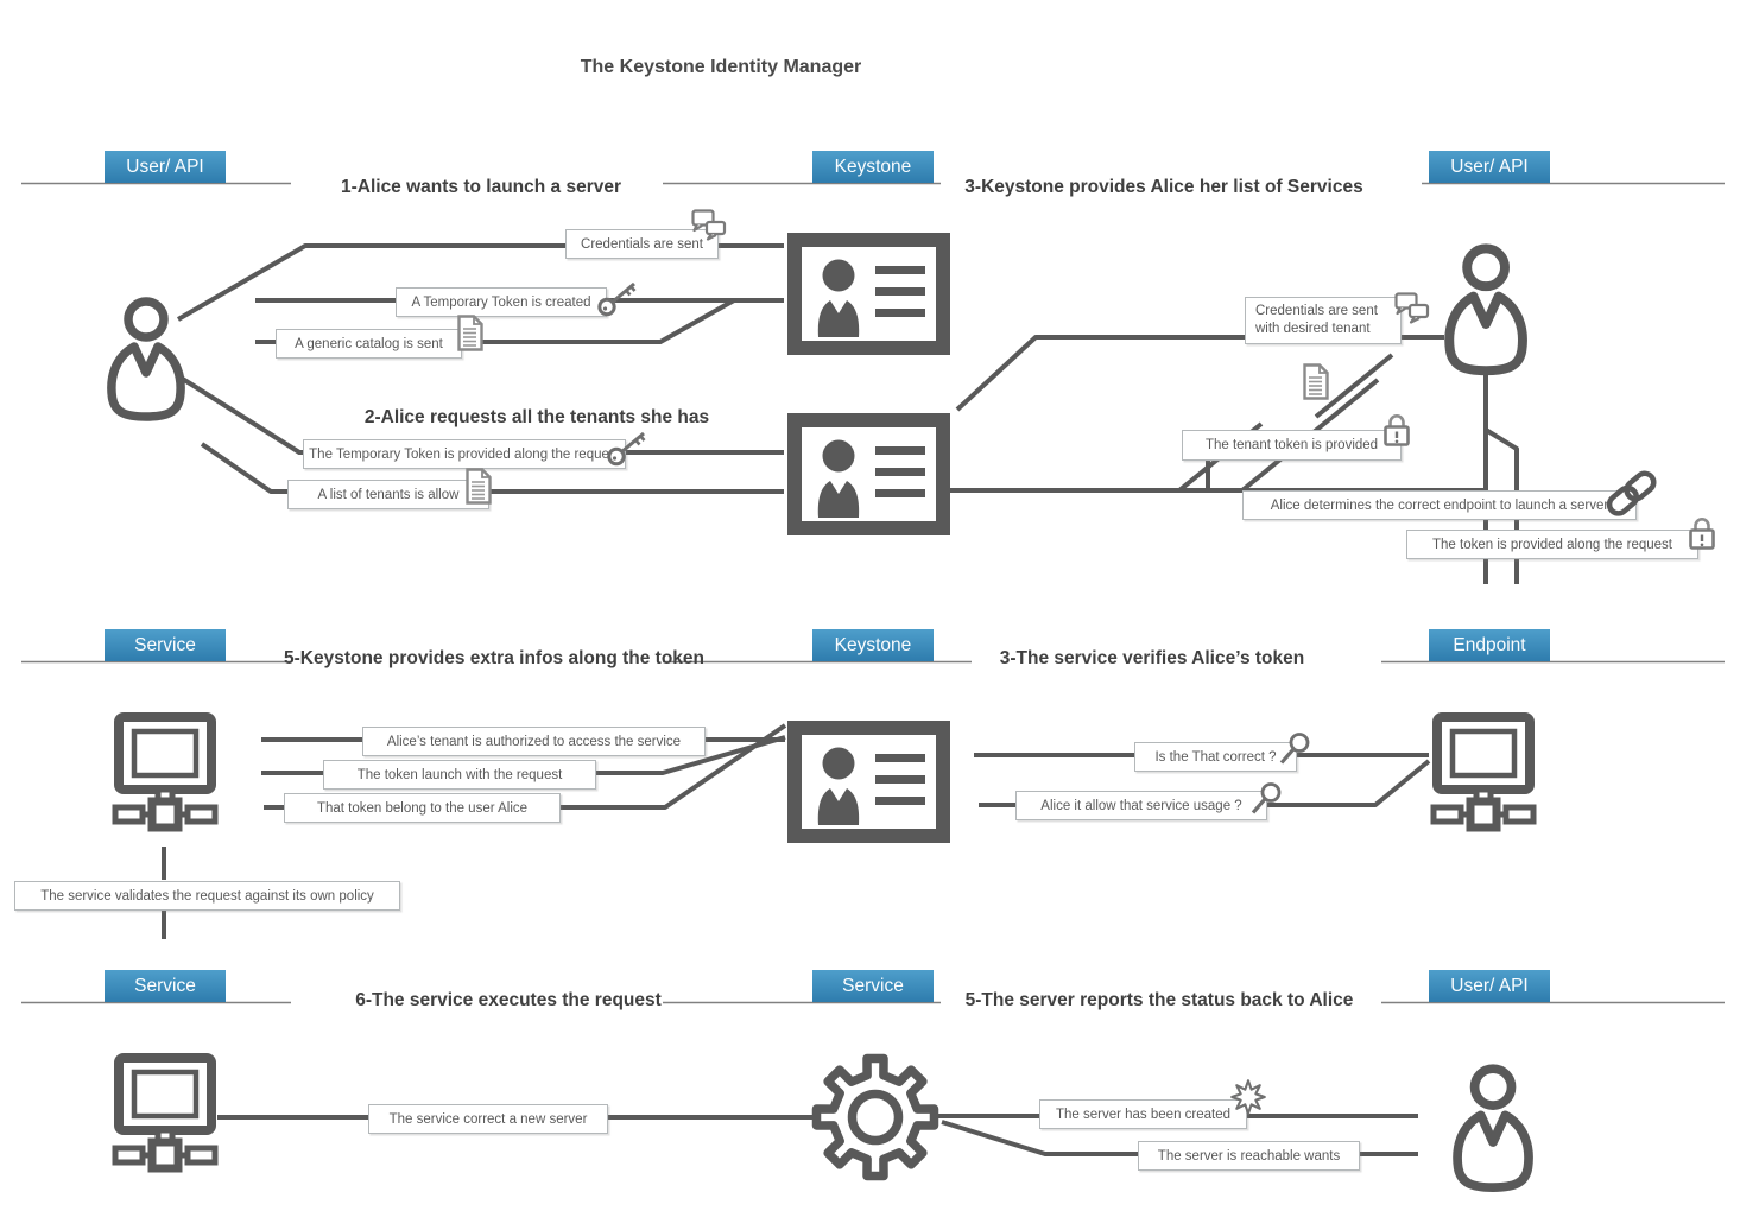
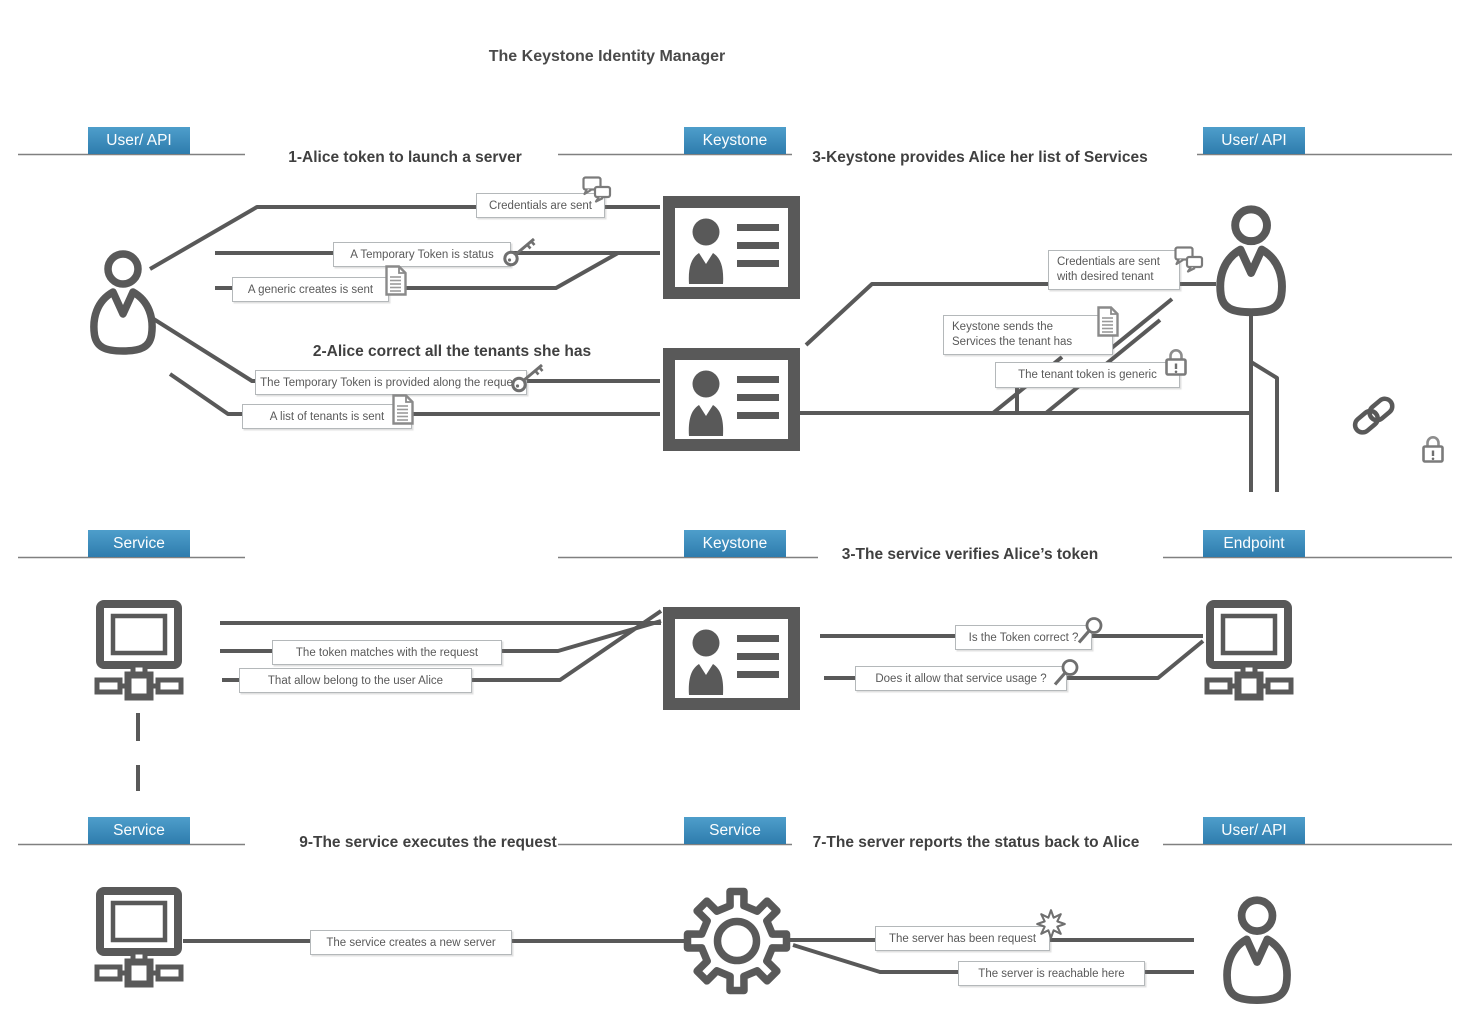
  The Keystone Identity Manager
  User/ API
  Keystone
  User/ API
  Service
  Keystone
  Endpoint
  Service
  Service
  User/ API
- 1-Alice wants to launch a server
+ 1-Alice token to launch a server
- 2-Alice requests all the tenants she has
+ 2-Alice correct all the tenants she has
  3-Keystone provides Alice her list of Services
  3-The service verifies Alice’s token
- 5-Keystone provides extra infos along the token
- 6-The service executes the request
+ 9-The service executes the request
- 5-The server reports the status back to Alice
+ 7-The server reports the status back to Alice
  Credentials are sent
- A Temporary Token is created
+ A Temporary Token is status
- A generic catalog is sent
+ A generic creates is sent
  The Temporary Token is provided along the reque
- A list of tenants is allow
+ A list of tenants is sent
  Credentials are sent
  with desired tenant
+ Keystone sends the
+ Services the tenant has
- The tenant token is provided
+ The tenant token is generic
- Alice determines the correct endpoint to launch a server
- The token is provided along the request
- Alice’s tenant is authorized to access the service
- The token launch with the request
+ The token matches with the request
- That token belong to the user Alice
+ That allow belong to the user Alice
- The service validates the request against its own policy
- Is the That correct ?
+ Is the Token correct ?
- Alice it allow that service usage ?
+ Does it allow that service usage ?
- The service correct a new server
+ The service creates a new server
- The server has been created
+ The server has been request
- The server is reachable wants
+ The server is reachable here
